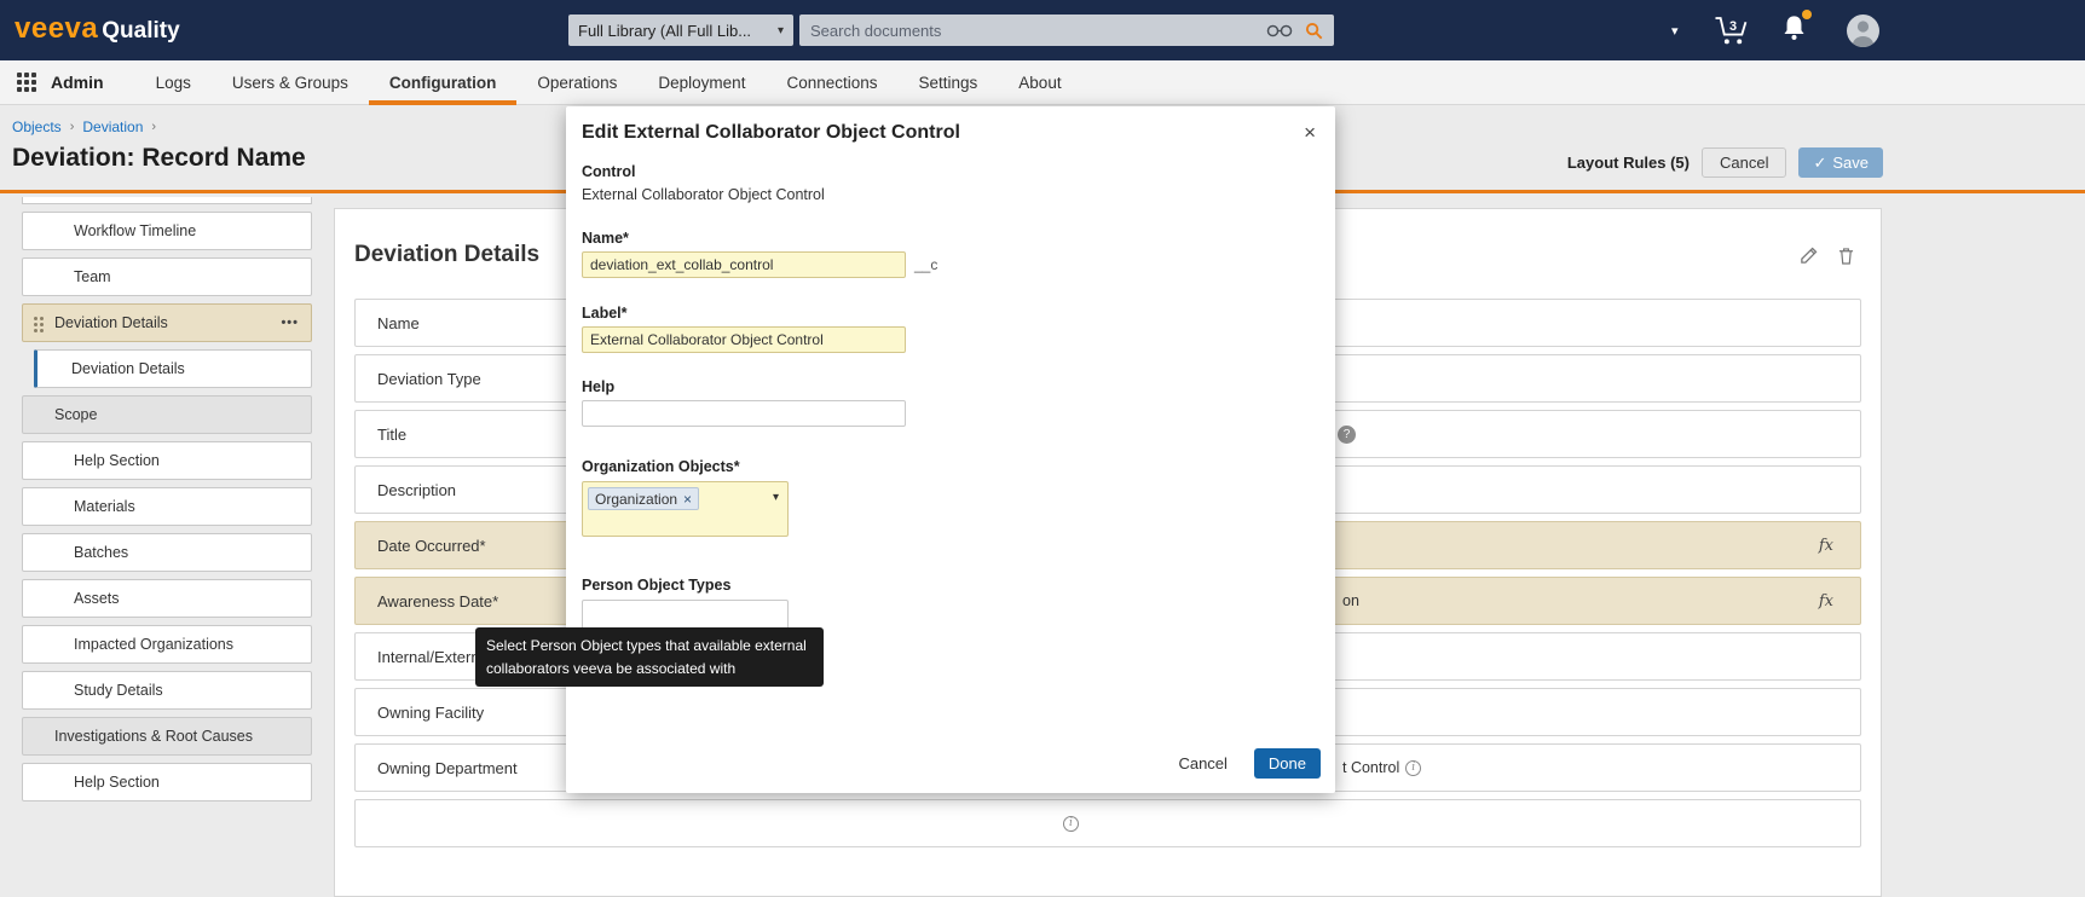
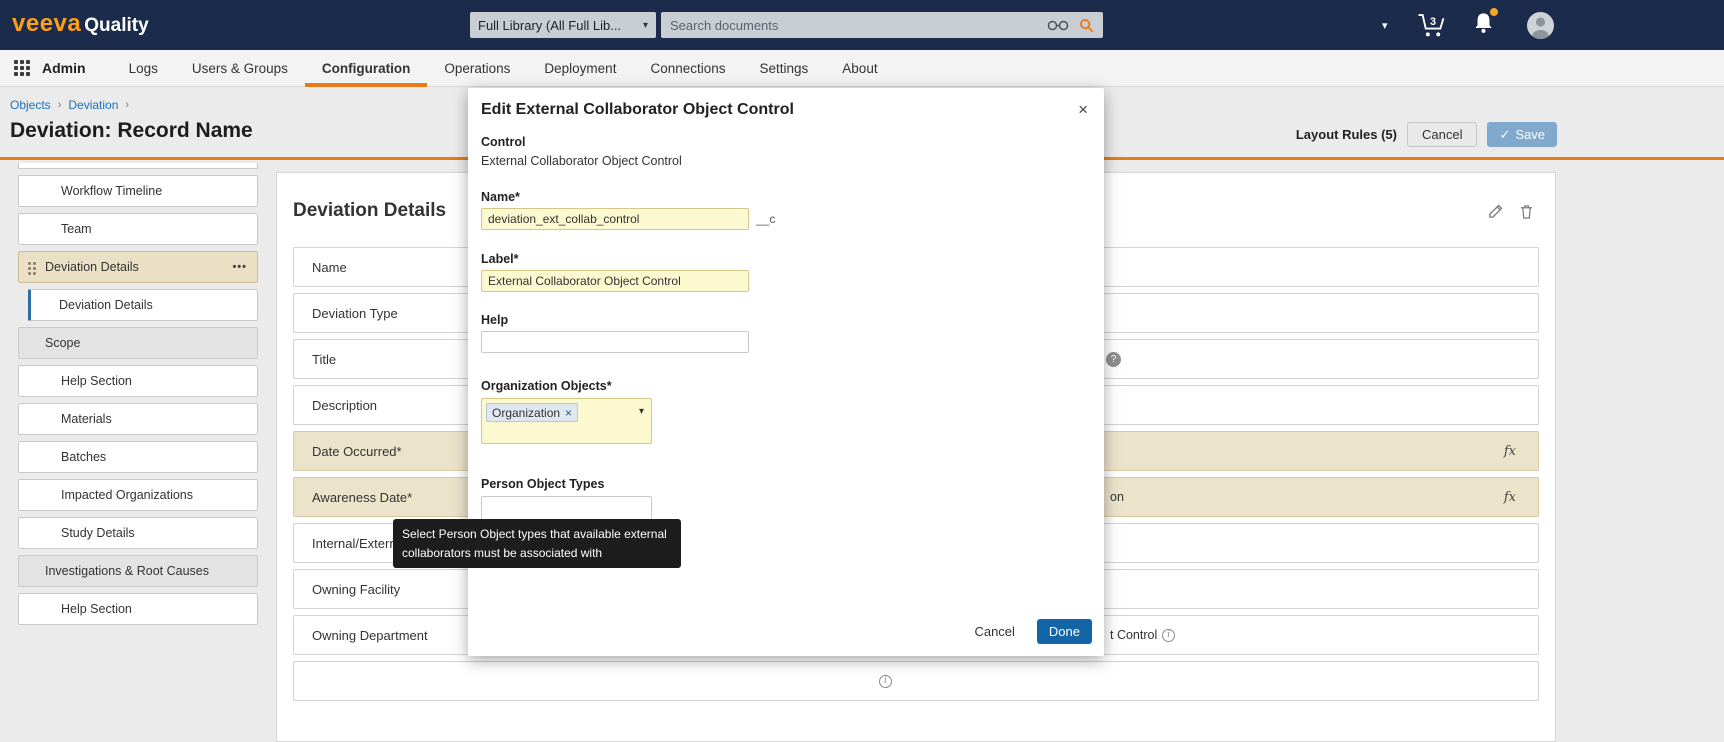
  veeva
  Quality
  Full Library (All Full Lib...
  ▾
  Search documents
  ▾
  3
  Admin
  Logs
  Users & Groups
  Configuration
  Operations
  Deployment
  Connections
  Settings
  About
  Objects
  ›
  Deviation
  ›
  Deviation: Record Name
  Layout Rules (5)
  Cancel
  ✓
  Save
  Workflow Timeline
  Team
  Deviation Details
  •••
  Deviation Details
  Scope
  Help Section
  Materials
  Batches
- Assets
  Impacted Organizations
  Study Details
  Investigations & Root Causes
  Help Section
  Deviation Details
  Name
  Deviation Type
  Title
  ?
  Description
  Date Occurred*
  fx
  Awareness Date*
  on
  fx
  Internal/Exter
  Owning Facility
  Owning Department
  t Control
  i
  i
  Edit External Collaborator Object Control
  ×
  Control
  External Collaborator Object Control
  Name*
  deviation_ext_collab_control
  __c
  Label*
  External Collaborator Object Control
  Help
  Organization Objects*
  Organization
  ×
  ▾
  Person Object Types
  Cancel
  Done
- Select Person Object types that available external collaborators veeva be associated with
+ Select Person Object types that available external collaborators must be associated with
